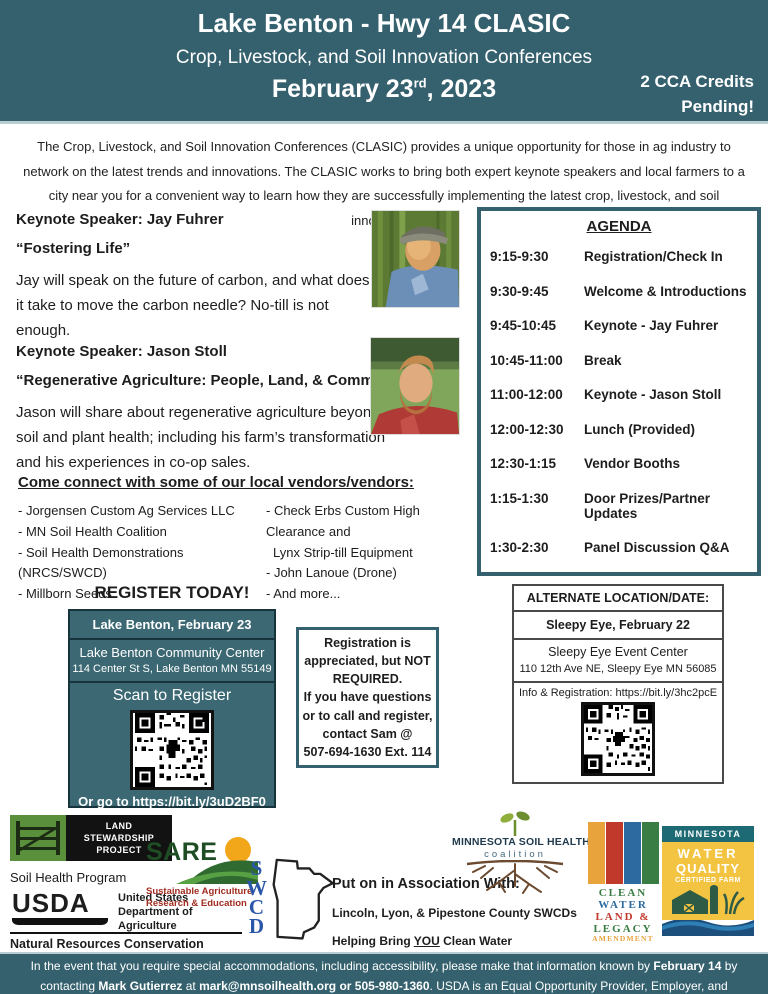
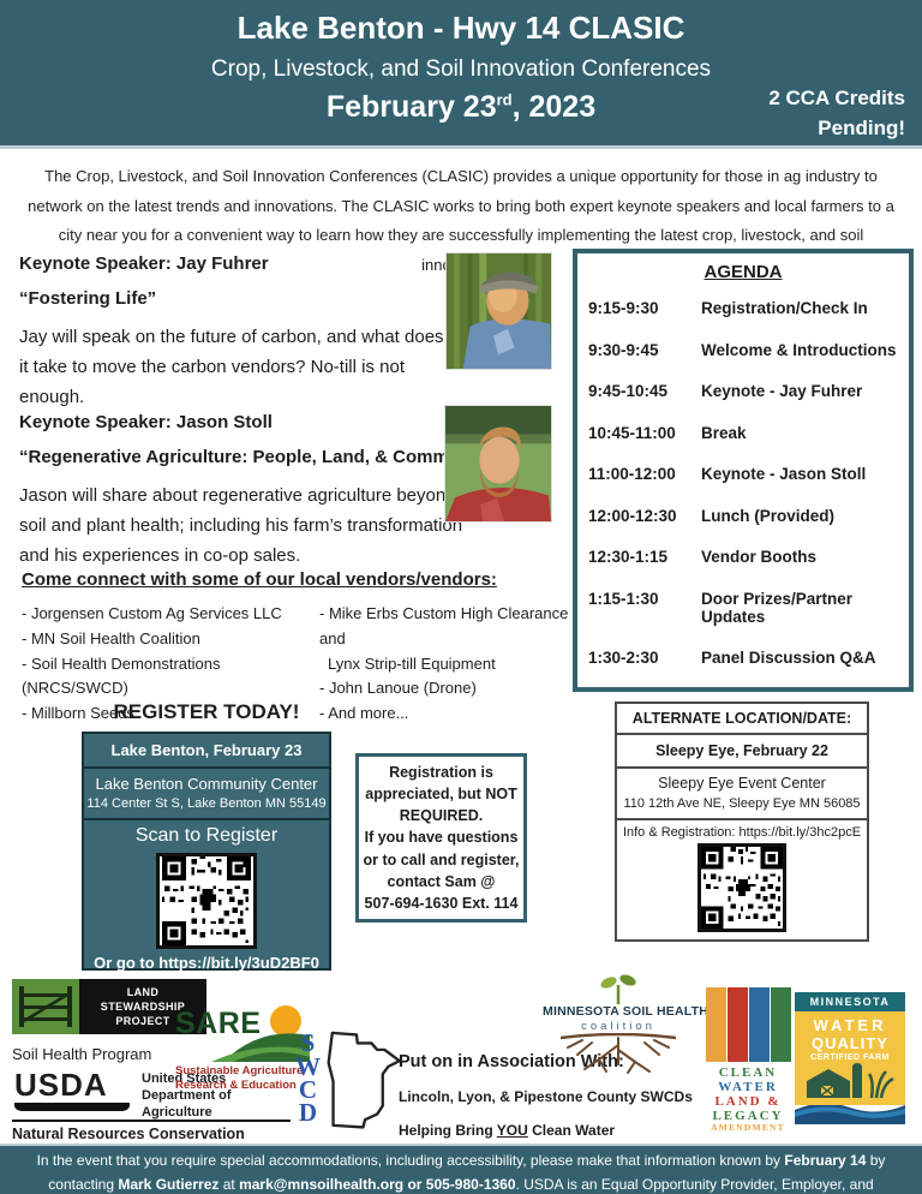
  Lake Benton - Hwy 14 CLASIC
  Crop, Livestock, and Soil Innovation Conferences
  February 23rd, 2023
  2 CCA Credits
  Pending!
  The Crop, Livestock, and Soil Innovation Conferences (CLASIC) provides a unique opportunity for those in ag industry to network on the latest trends and innovations. The CLASIC works to bring both expert keynote speakers and local farmers to a city near you for a convenient way to learn how they are successfully implementing the latest crop, livestock, and soil inn
  Keynote Speaker: Jay Fuhrer
  “Fostering Life”
- Jay will speak on the future of carbon, and what does it take to move the carbon needle? No-till is not enough.
+ Jay will speak on the future of carbon, and what does it take to move the carbon vendors? No-till is not enough.
  Keynote Speaker: Jason Stoll
  “Regenerative Agriculture: People, Land, & Comm
  Jason will share about regenerative agriculture beyon soil and plant health; including his farm’s transformation and his experiences in co-op sales.
  Come connect with some of our local vendors/vendors:
  - Jorgensen Custom Ag Services LLC
  - MN Soil Health Coalition
  - Soil Health Demonstrations (NRCS/SWCD)
  - Millborn Seeds
- - Check Erbs Custom High Clearance and
+ - Mike Erbs Custom High Clearance and
  Lynx Strip-till Equipment
  - John Lanoue (Drone)
  - And more...
  AGENDA
  9:15-9:30
  Registration/Check In
  9:30-9:45
  Welcome & Introductions
  9:45-10:45
  Keynote - Jay Fuhrer
  10:45-11:00
  Break
  11:00-12:00
  Keynote - Jason Stoll
  12:00-12:30
  Lunch (Provided)
  12:30-1:15
  Vendor Booths
  1:15-1:30
  Door Prizes/Partner Updates
  1:30-2:30
  Panel Discussion Q&A
  REGISTER TODAY!
  Lake Benton, February 23
  Lake Benton Community Center
  114 Center St S, Lake Benton MN 55149
  Scan to Register
  Or go to https://bit.ly/3uD2BF0
  Registration is
  appreciated, but NOT
  REQUIRED.
  If you have questions
  or to call and register,
  contact Sam @
  507-694-1630 Ext. 114
  ALTERNATE LOCATION/DATE:
  Sleepy Eye, February 22
  Sleepy Eye Event Center
  110 12th Ave NE, Sleepy Eye MN 56085
  Info & Registration: https://bit.ly/3hc2pcE
  LAND
  STEWARDSHIP
  PROJECT
  Soil Health Program
  USDA
  United States
  Department of
  Agriculture
  Natural Resources Conservation
  SARE
  Sustainable Agriculture
  Research & Education
  S
  W
  C
  D
  Put on in Association Wth:
  Lincoln, Lyon, & Pipestone County SWCDs
  Helping Bring YOU Clean Water
  MINNESOTA SOIL HEALT
  coalition
  CLEAN
  WATER
  LAND &
  LEGACY
  AMENDMENT
  MINNESOTA
  WATER
  QUALITY
  In the event that you require special accommodations, including accessibility, please make that information known by February 14 by contacting Mark Gutierrez at mark@mnsoilhealth.org or 505-980-1360. USDA is an Equal Opportunity Provider, Employer, and
